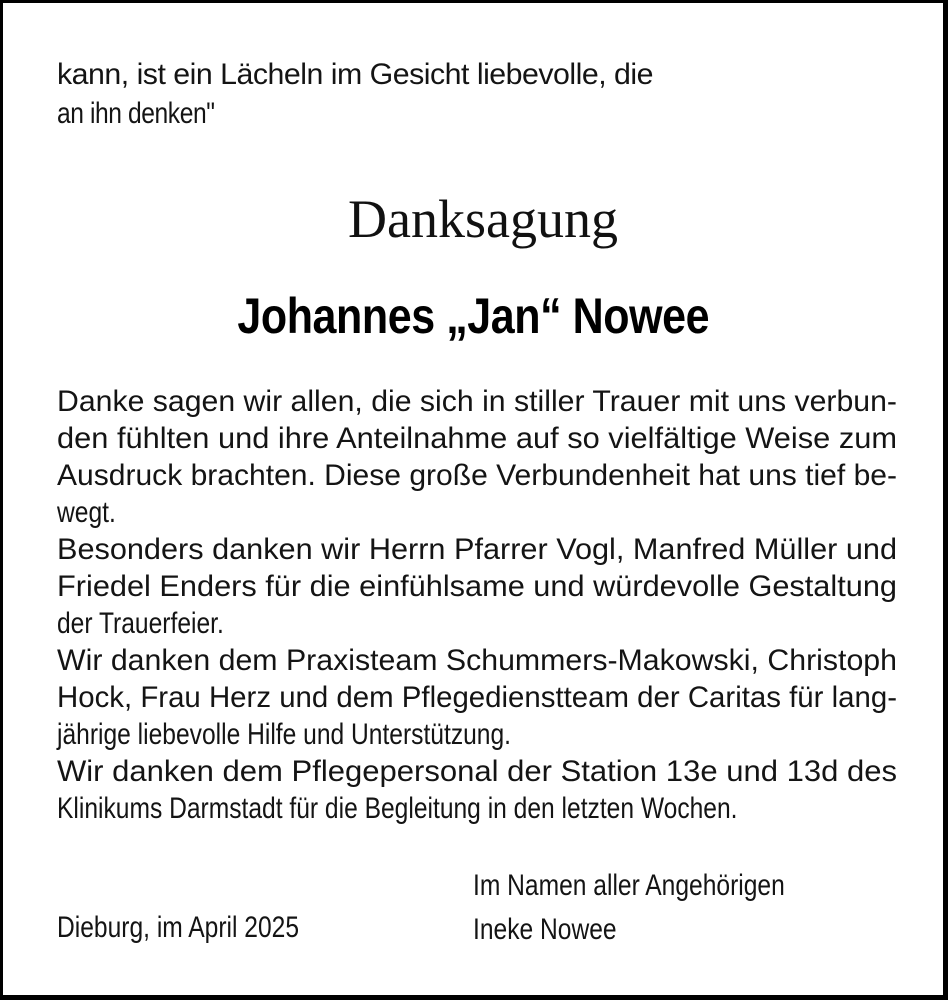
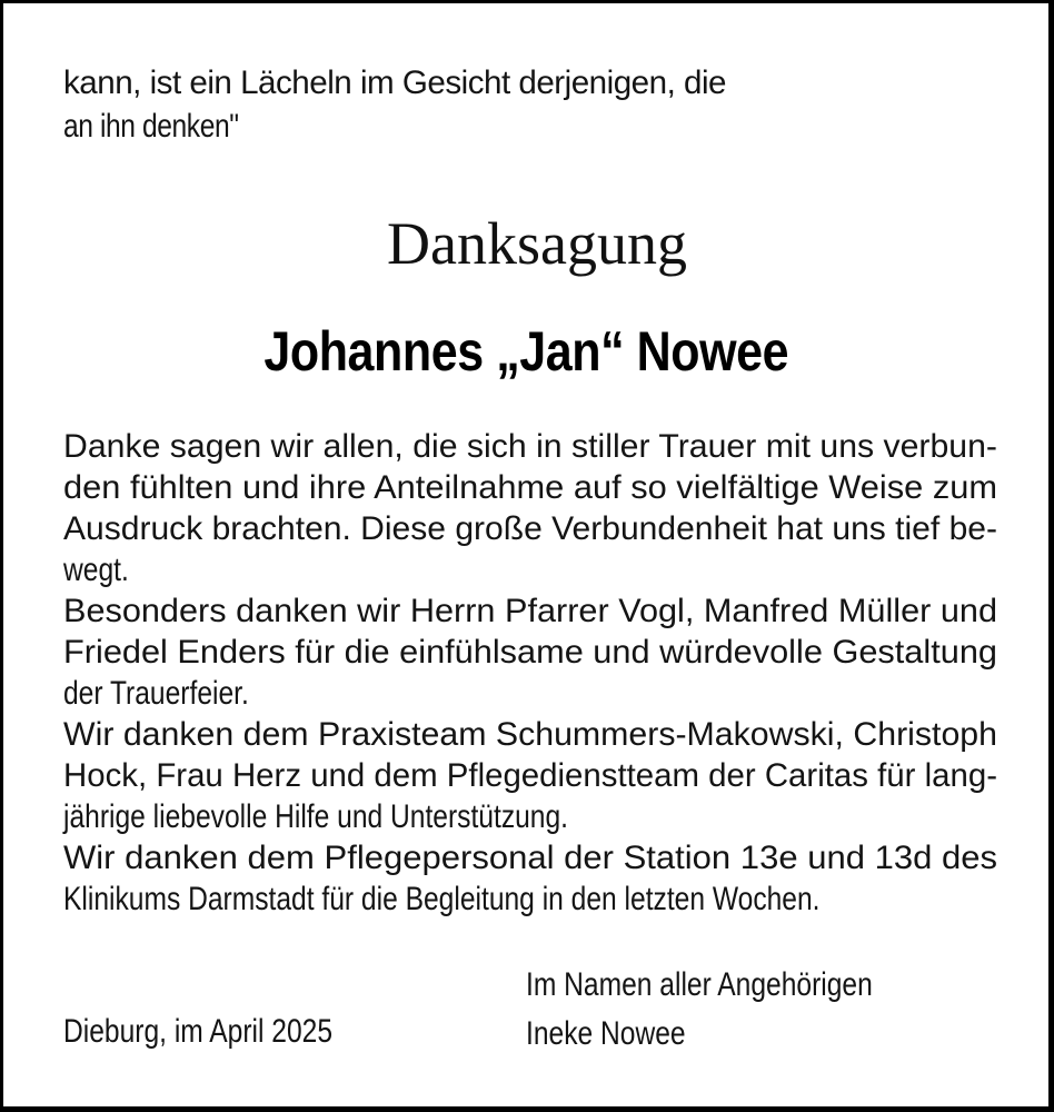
- kann, ist ein Lächeln im Gesicht liebevolle, die
+ kann, ist ein Lächeln im Gesicht derjenigen, die
  an ihn denken"
  Danksagung
  Johannes „Jan“ Nowee
  Danke sagen wir allen, die sich in stiller Trauer mit uns verbun-
  den fühlten und ihre Anteilnahme auf so vielfältige Weise zum
  Ausdruck brachten. Diese große Verbundenheit hat uns tief be-
  wegt.
  Besonders danken wir Herrn Pfarrer Vogl, Manfred Müller und
  Friedel Enders für die einfühlsame und würdevolle Gestaltung
  der Trauerfeier.
  Wir danken dem Praxisteam Schummers-Makowski, Christoph
  Hock, Frau Herz und dem Pflegedienstteam der Caritas für lang-
  jährige liebevolle Hilfe und Unterstützung.
  Wir danken dem Pflegepersonal der Station 13e und 13d des
  Klinikums Darmstadt für die Begleitung in den letzten Wochen.
  Dieburg, im April 2025
  Im Namen aller Angehörigen
  Ineke Nowee
